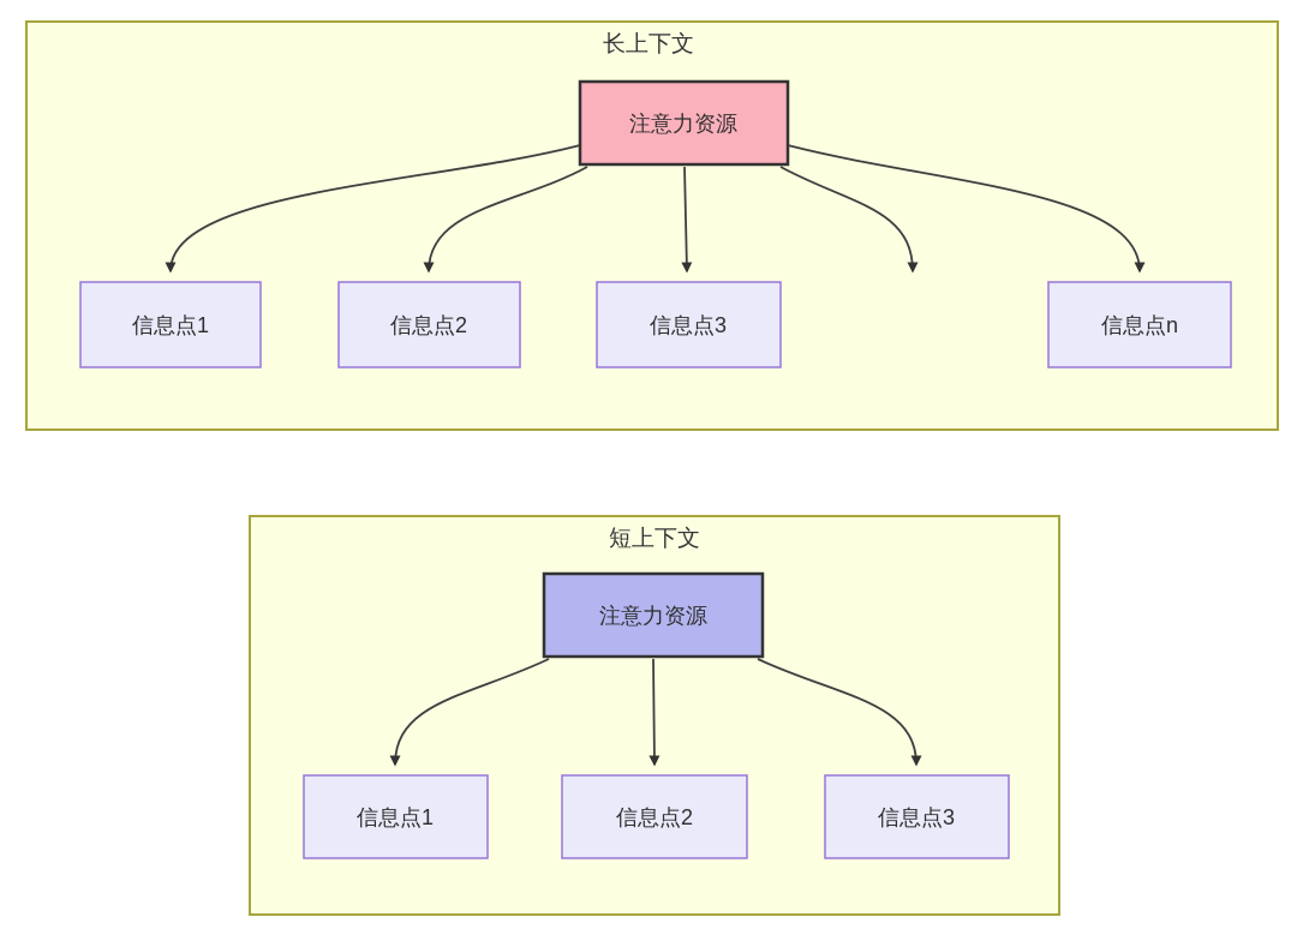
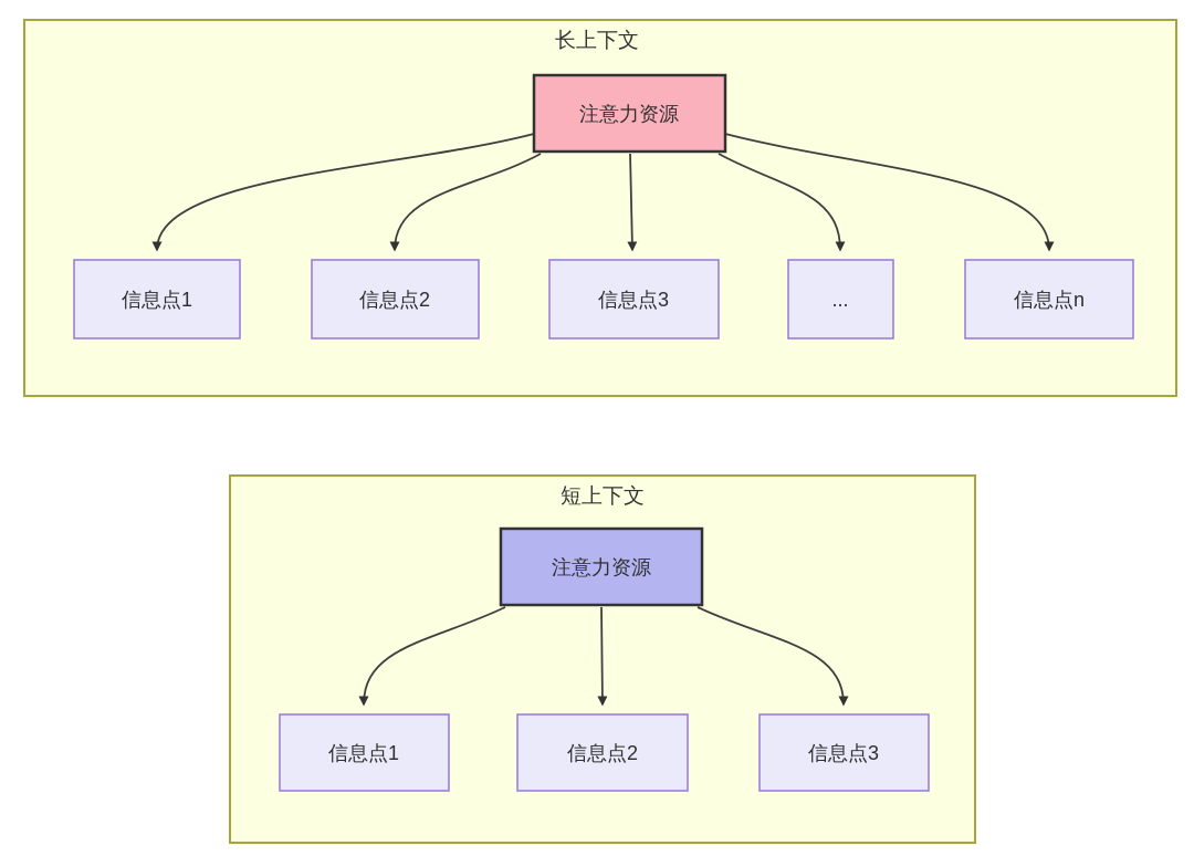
  长上下文
  注意力资源
  信息点1
  信息点2
  信息点3
+ ...
  信息点n
  短上下文
  注意力资源
  信息点1
  信息点2
  信息点3
